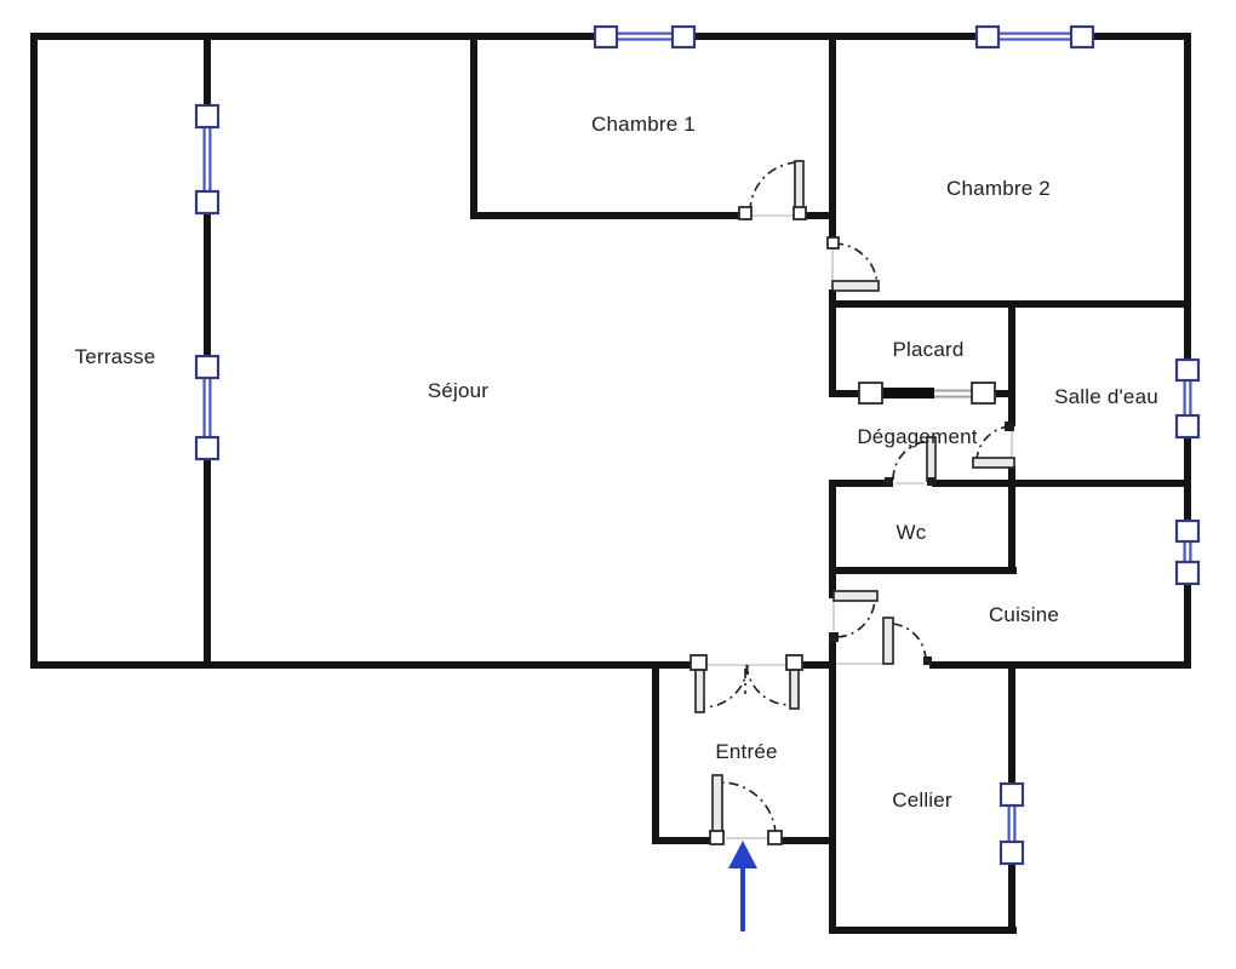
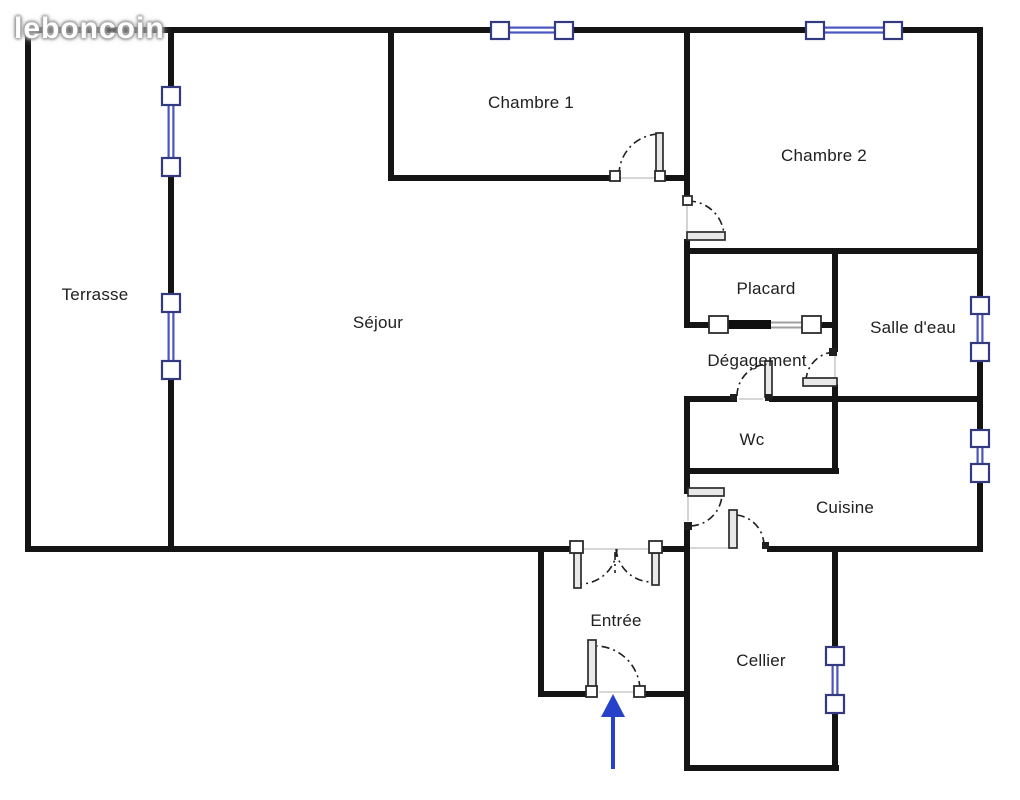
  Terrasse
  Séjour
  Chambre 1
  Chambre 2
  Placard
  Salle d'eau
  Dégagement
  Wc
  Cuisine
  Entrée
  Cellier
+ leboncoin
